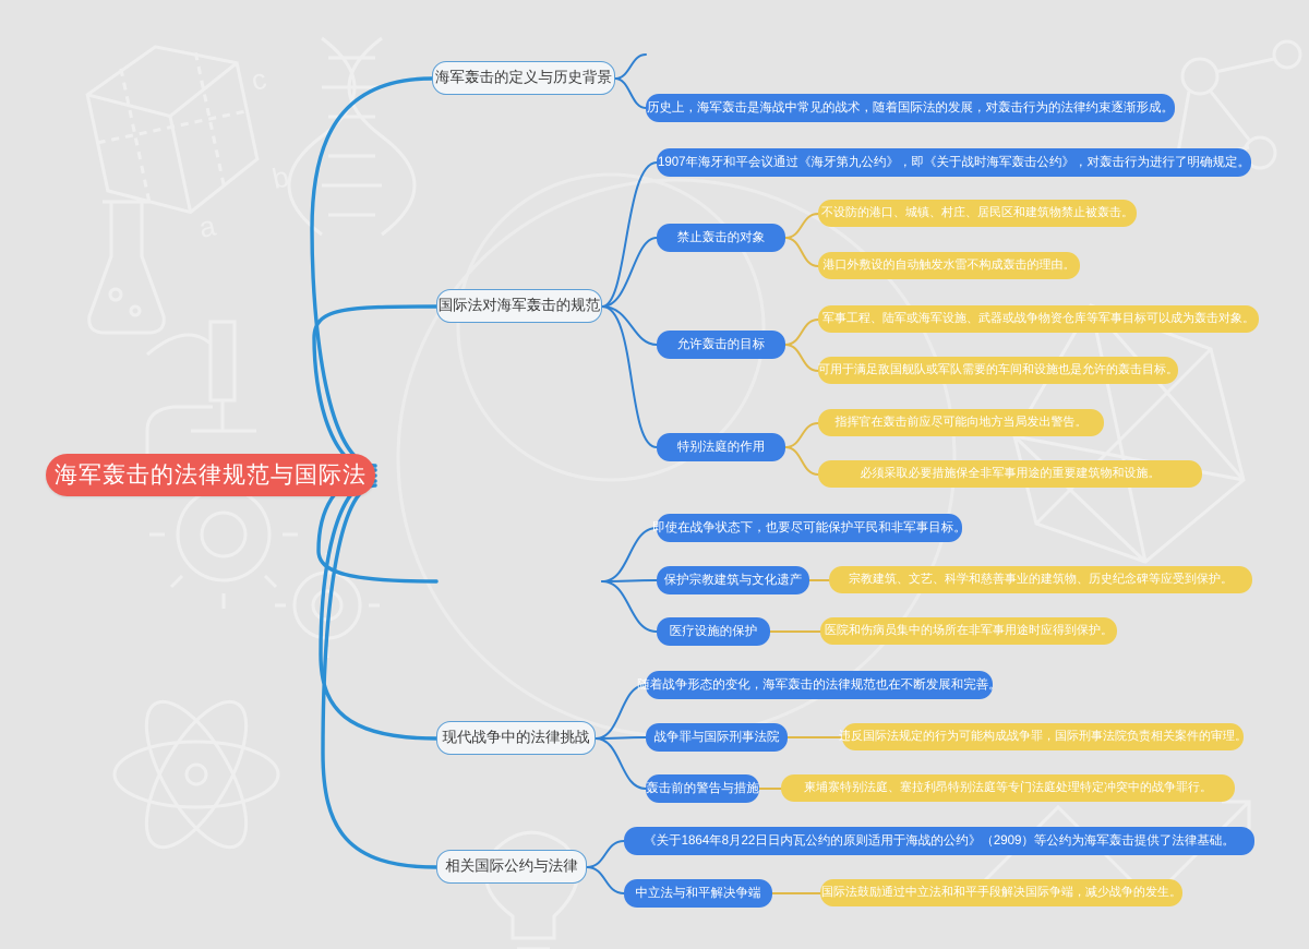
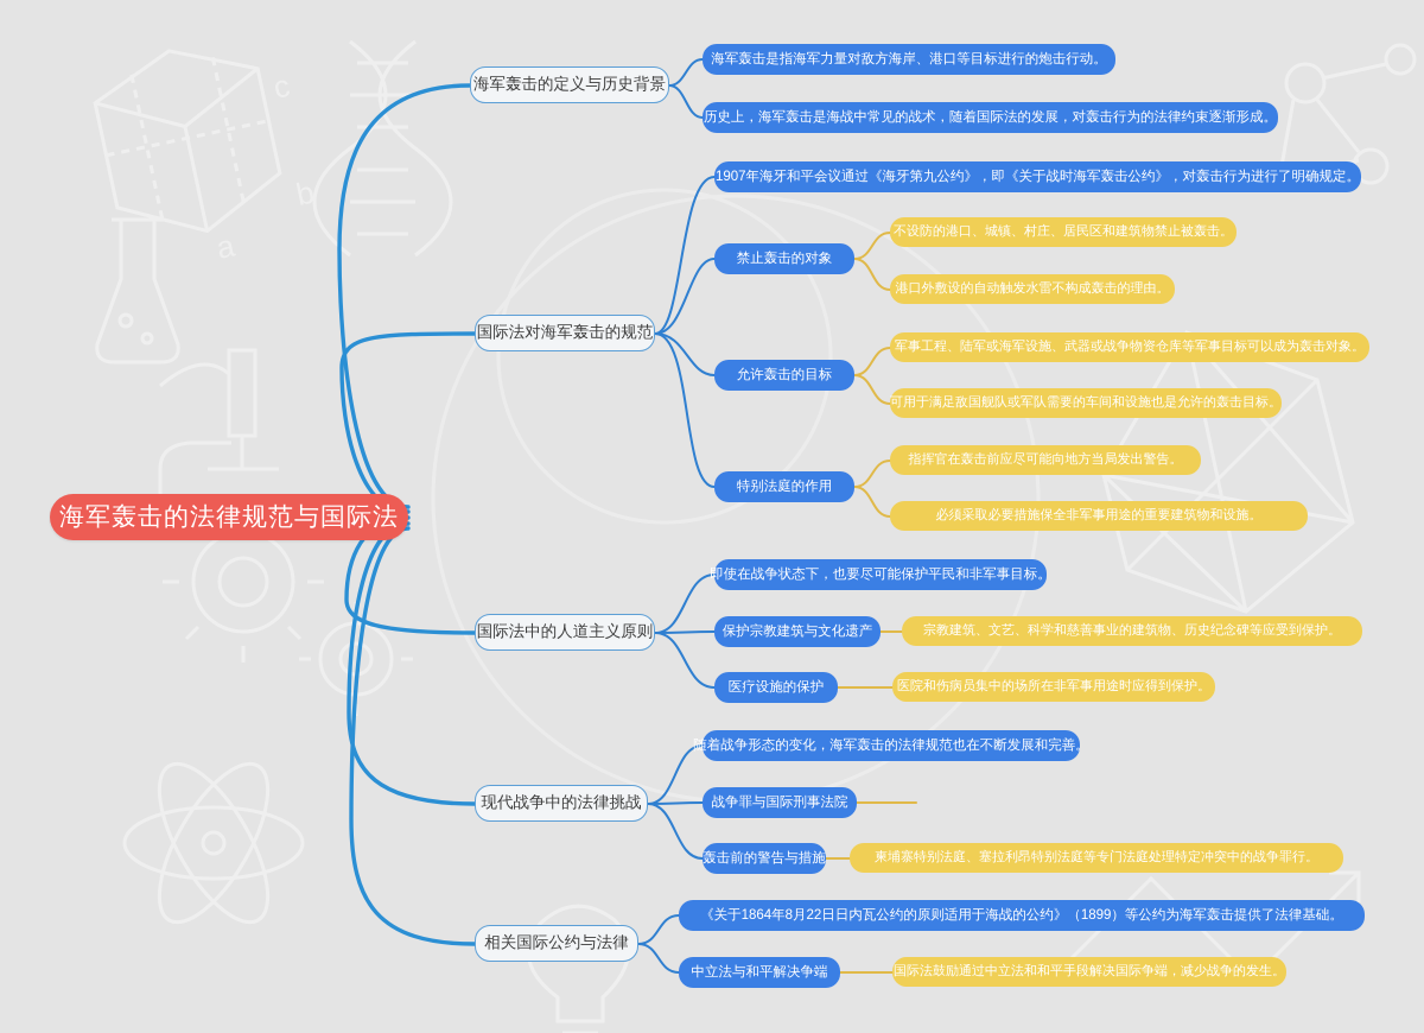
  海军轰击的法律规范与国际法
  海军轰击的定义与历史背景
+ 海军轰击是指海军力量对敌方海岸、港口等目标进行的炮击行动。
  历史上，海军轰击是海战中常见的战术，随着国际法的发展，对轰击行为的法律约束逐渐形成。
  国际法对海军轰击的规范
  1907年海牙和平会议通过《海牙第九公约》，即《关于战时海军轰击公约》，对轰击行为进行了明确规定。
  禁止轰击的对象
  不设防的港口、城镇、村庄、居民区和建筑物禁止被轰击。
  港口外敷设的自动触发水雷不构成轰击的理由。
  允许轰击的目标
  军事工程、陆军或海军设施、武器或战争物资仓库等军事目标可以成为轰击对象。
  可用于满足敌国舰队或军队需要的车间和设施也是允许的轰击目标。
  特别法庭的作用
  指挥官在轰击前应尽可能向地方当局发出警告。
  必须采取必要措施保全非军事用途的重要建筑物和设施。
+ 国际法中的人道主义原则
  即使在战争状态下，也要尽可能保护平民和非军事目标。
  保护宗教建筑与文化遗产
  宗教建筑、文艺、科学和慈善事业的建筑物、历史纪念碑等应受到保护。
  医疗设施的保护
  医院和伤病员集中的场所在非军事用途时应得到保护。
  现代战争中的法律挑战
  随着战争形态的变化，海军轰击的法律规范也在不断发展和完善。
  战争罪与国际刑事法院
- 违反国际法规定的行为可能构成战争罪，国际刑事法院负责相关案件的审理。
  轰击前的警告与措施
  柬埔寨特别法庭、塞拉利昂特别法庭等专门法庭处理特定冲突中的战争罪行。
  相关国际公约与法律
- 《关于1864年8月22日日内瓦公约的原则适用于海战的公约》（2909）等公约为海军轰击提供了法律基础。
+ 《关于1864年8月22日日内瓦公约的原则适用于海战的公约》（1899）等公约为海军轰击提供了法律基础。
  中立法与和平解决争端
  国际法鼓励通过中立法和和平手段解决国际争端，减少战争的发生。
